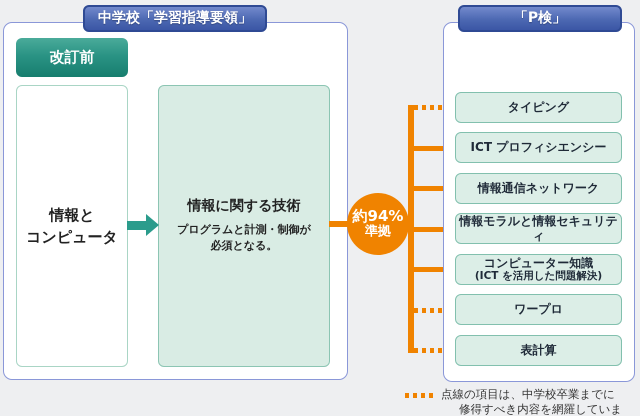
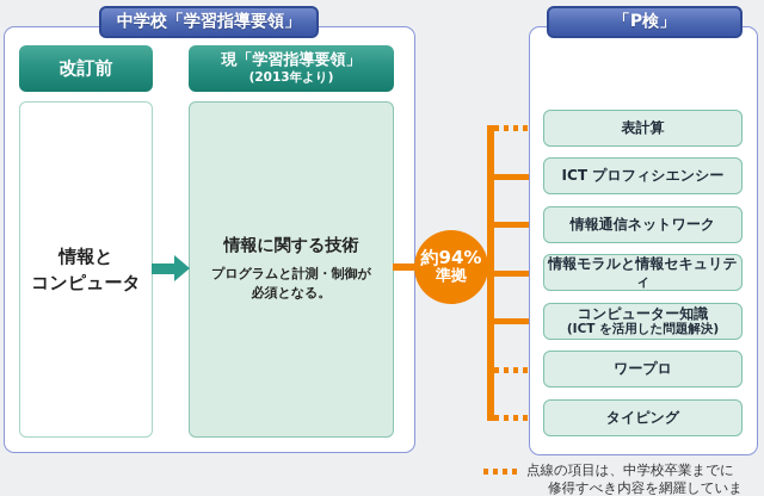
  中学校「学習指導要領」
  改訂前
+ 現「学習指導要領」
+ (2013年より)
  情報と
  コンピュータ
  情報に関する技術
  プログラムと計測・制御が
  必須となる。
  約94%
  準拠
  「P検」
- タイピング
+ 表計算
  ICT プロフィシエンシー
  情報通信ネットワーク
  情報モラルと情報セキュリティ
  コンピューター知識
  (ICT を活用した問題解決)
  ワープロ
- 表計算
+ タイピング
  点線の項目は、中学校卒業までに
  修得すべき内容を網羅していま
